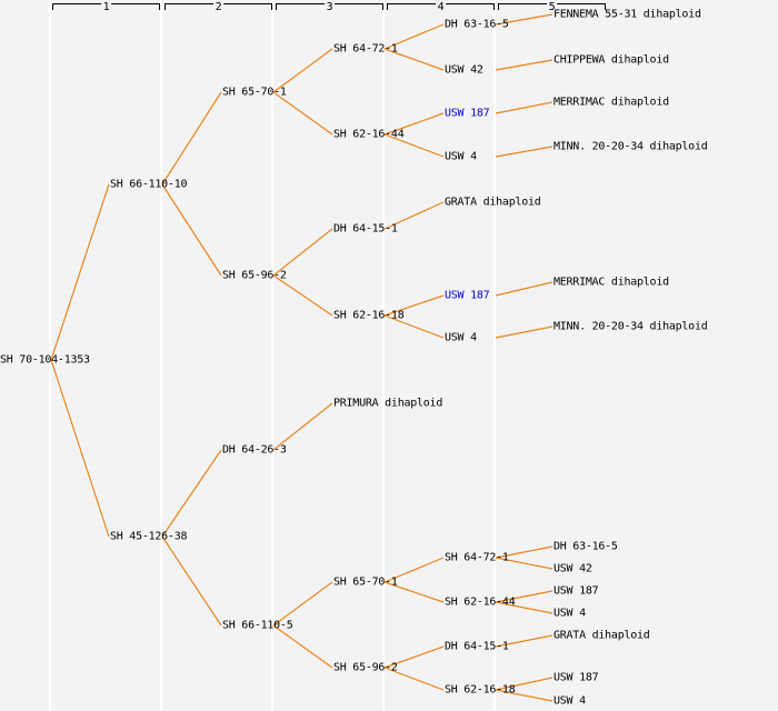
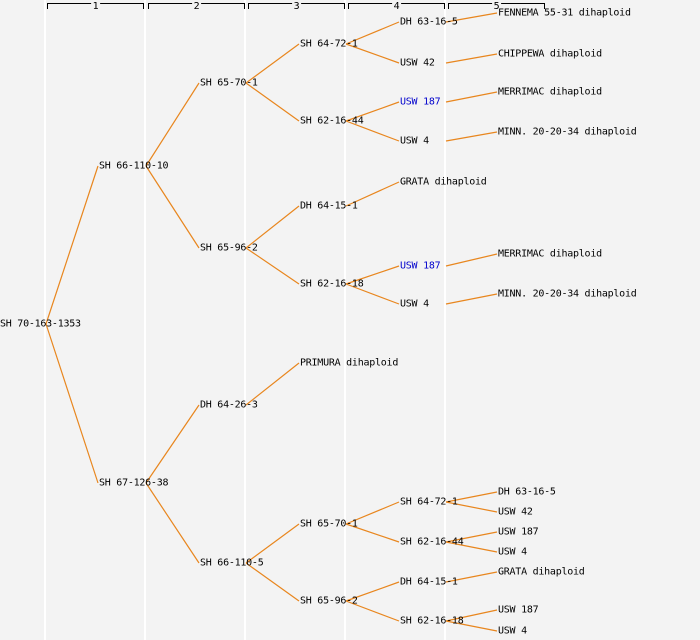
  1
  2
  3
  4
  5
  FENNEMA 55-31 dihaploid
  DH 63-16-5
  SH 64-72-1
  CHIPPEWA dihaploid
  USW 42
  SH 65-70-1
  MERRIMAC dihaploid
  USW 187
  SH 62-16-44
  MINN. 20-20-34 dihaploid
  USW 4
  SH 66-110-10
  GRATA dihaploid
  DH 64-15-1
  SH 65-96-2
  MERRIMAC dihaploid
  USW 187
  SH 62-16-18
  USW 4
  MINN. 20-20-34 dihaploid
- SH 70-104-1353
+ SH 70-163-1353
  PRIMURA dihaploid
  DH 64-26-3
- SH 45-126-38
+ SH 67-126-38
  DH 63-16-5
  SH 64-72-1
  USW 42
  SH 65-70-1
  USW 187
  SH 62-16-44
  USW 4
  SH 66-110-5
  GRATA dihaploid
  DH 64-15-1
  SH 65-96-2
  USW 187
  SH 62-16-18
  USW 4
